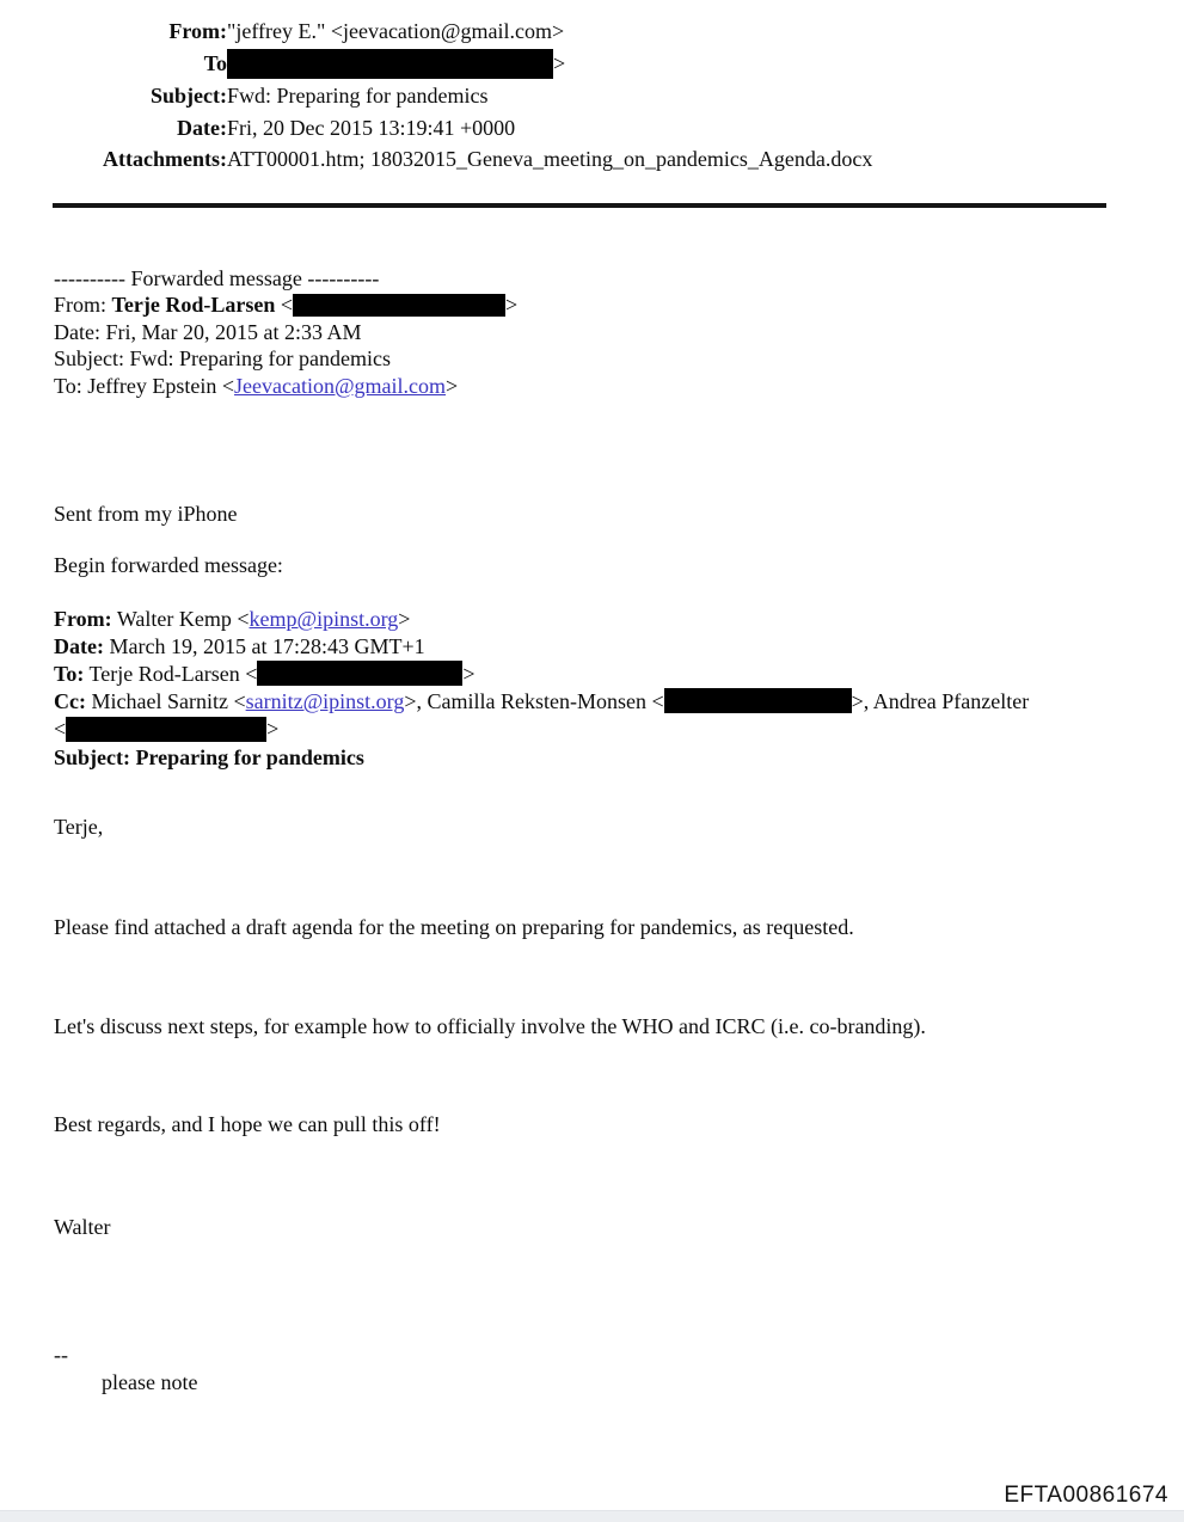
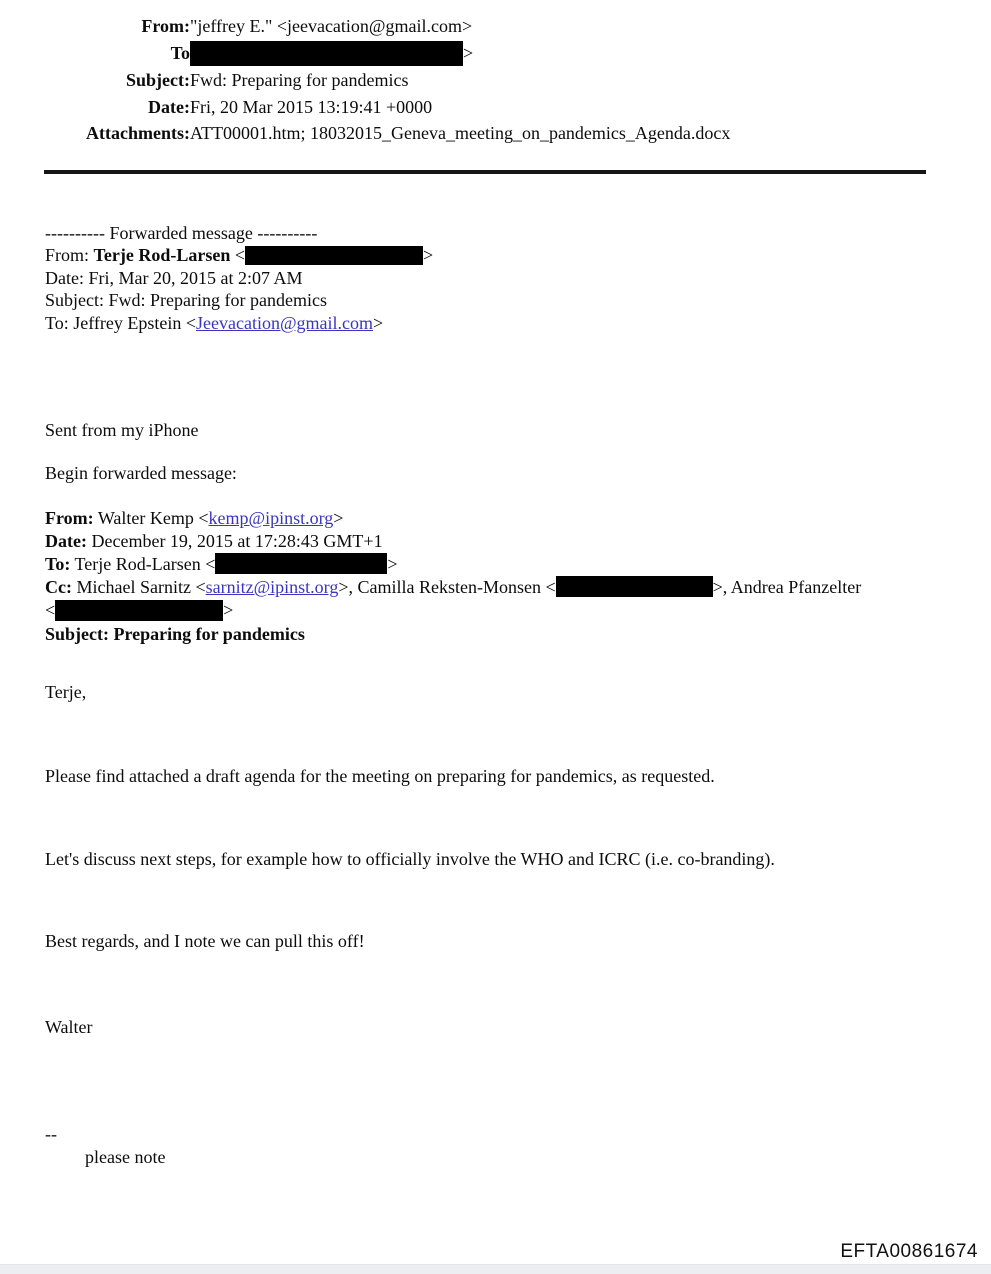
  From:	"jeffrey E." <jeevacation@gmail.com>
  To	>
  Subject:	Fwd: Preparing for pandemics
- Date:	Fri, 20 Dec 2015 13:19:41 +0000
+ Date:	Fri, 20 Mar 2015 13:19:41 +0000
  Attachments:	ATT00001.htm; 18032015_Geneva_meeting_on_pandemics_Agenda.docx
  ---------- Forwarded message ----------
  From: Terje Rod-Larsen < >
- Date: Fri, Mar 20, 2015 at 2:33 AM
+ Date: Fri, Mar 20, 2015 at 2:07 AM
  Subject: Fwd: Preparing for pandemics
  To: Jeffrey Epstein <Jeevacation@gmail.com>
  Sent from my iPhone
  Begin forwarded message:
  From: Walter Kemp <kemp@ipinst.org>
- Date: March 19, 2015 at 17:28:43 GMT+1
+ Date: December 19, 2015 at 17:28:43 GMT+1
  To: Terje Rod-Larsen < >
  Cc: Michael Sarnitz <sarnitz@ipinst.org>, Camilla Reksten-Monsen < >, Andrea Pfanzelter
  < >
  Subject: Preparing for pandemics
  Terje,
  Please find attached a draft agenda for the meeting on preparing for pandemics, as requested.
  Let's discuss next steps, for example how to officially involve the WHO and ICRC (i.e. co-branding).
- Best regards, and I hope we can pull this off!
+ Best regards, and I note we can pull this off!
  Walter
  --
  please note
  EFTA00861674
